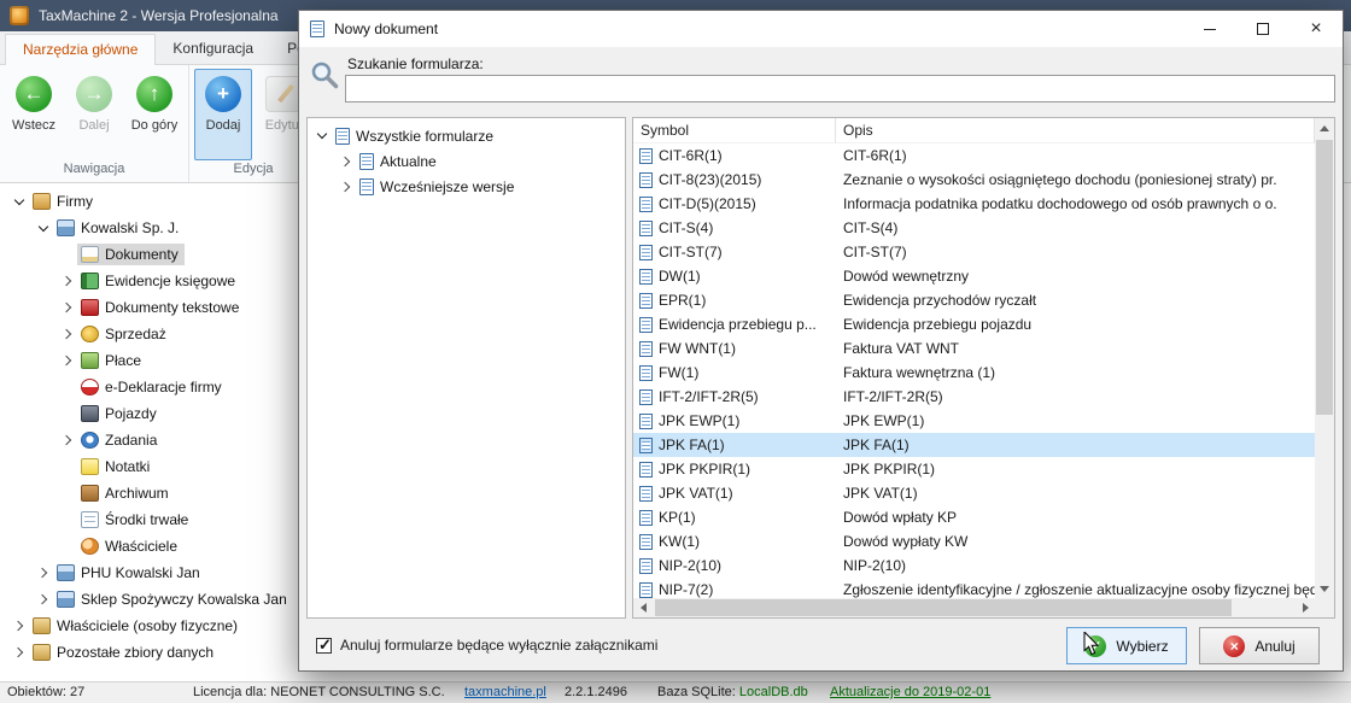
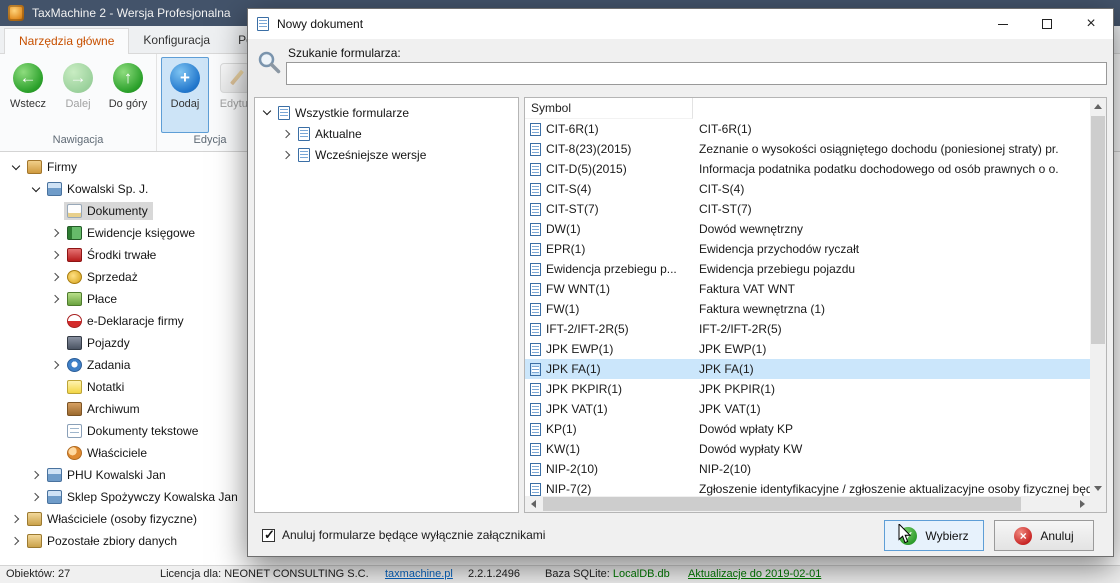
  TaxMachine 2 - Wersja Profesjonalna
  Narzędzia główne
  Konfiguracja
  ←
  Wstecz
  →
  Dalej
  ↑
  Do góry
  Nawigacja
  +
  Dodaj
  Edytu
  Edycja
  Firmy
  Kowalski Sp. J.
  Dokumenty
  Ewidencje księgowe
- Dokumenty tekstowe
+ Środki trwałe
  Sprzedaż
  Płace
  e-Deklaracje firmy
  Pojazdy
  Zadania
  Notatki
  Archiwum
- Środki trwałe
+ Dokumenty tekstowe
  Właściciele
  PHU Kowalski Jan
  Sklep Spożywczy Kowalska Jan
  Właściciele (osoby fizyczne)
  Pozostałe zbiory danych
  Obiektów: 27
  Licencja dla: NEONET CONSULTING S.C.
  taxmachine.pl
  2.2.1.2496
  Baza SQLite: LocalDB.db
  Aktualizacje do 2019-02-01
  Nowy dokument
  ×
  Szukanie formularza:
  Wszystkie formularze
  Aktualne
  Wcześniejsze wersje
  Symbol
- Opis
  CIT-6R(1)
  CIT-6R(1)
  CIT-8(23)(2015)
  Zeznanie o wysokości osiągniętego dochodu (poniesionej straty) pr.
  CIT-D(5)(2015)
  Informacja podatnika podatku dochodowego od osób prawnych o o.
  CIT-S(4)
  CIT-S(4)
  CIT-ST(7)
  CIT-ST(7)
  DW(1)
  Dowód wewnętrzny
  EPR(1)
  Ewidencja przychodów ryczałt
  Ewidencja przebiegu p...
  Ewidencja przebiegu pojazdu
  FW WNT(1)
  Faktura VAT WNT
  FW(1)
  Faktura wewnętrzna (1)
  IFT-2/IFT-2R(5)
  IFT-2/IFT-2R(5)
  JPK EWP(1)
  JPK EWP(1)
  JPK FA(1)
  JPK FA(1)
  JPK PKPIR(1)
  JPK PKPIR(1)
  JPK VAT(1)
  JPK VAT(1)
  KP(1)
  Dowód wpłaty KP
  KW(1)
  Dowód wypłaty KW
  NIP-2(10)
  NIP-2(10)
  NIP-7(2)
  Anuluj formularze będące wyłącznie załącznikami
  Wybierz
  ×
  Anuluj
